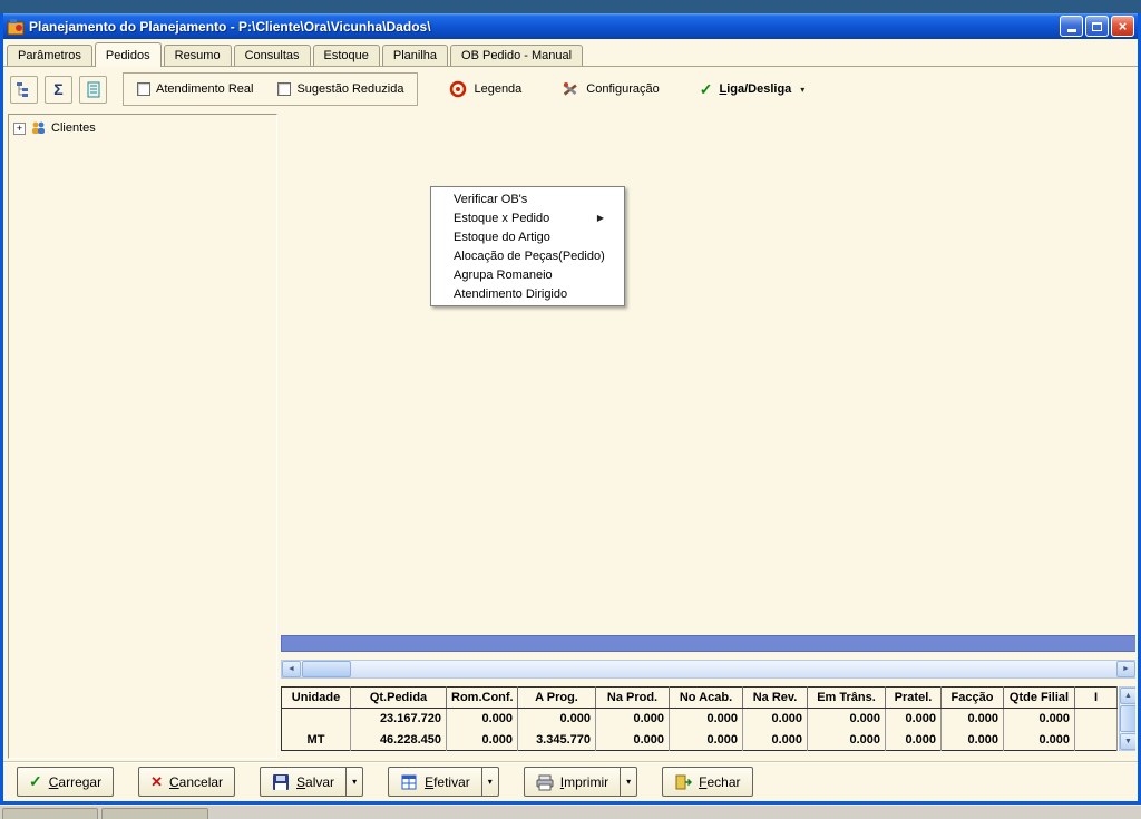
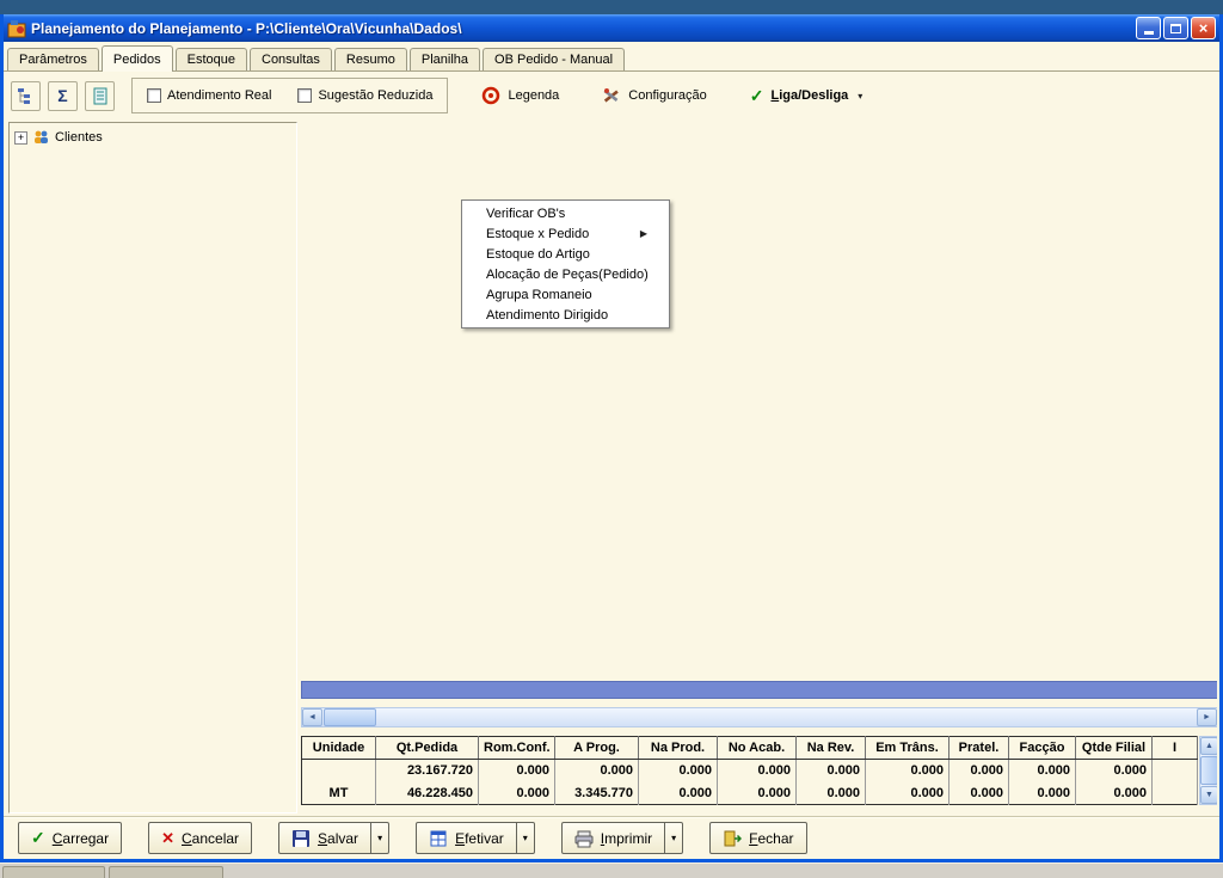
  Planejamento do Planejamento - P:\Cliente\Ora\Vicunha\Dados\
  ×
  Parâmetros
  Pedidos
- Resumo
+ Estoque
  Consultas
- Estoque
+ Resumo
  Planilha
  OB Pedido - Manual
  Σ
  Atendimento Real
  Sugestão Reduzida
  Legenda
  Configuração
  ✓
  Liga/Desliga
  ▾
  +
  Clientes
  Unidade	Qt.Pedida	Rom.Conf.	A Prog.	Na Prod.	No Acab.	Na Rev.	Em Trâns.	Pratel.	Facção	Qtde Filial	I
  	23.167.720	0.000	0.000	0.000	0.000	0.000	0.000	0.000	0.000	0.000
  MT	46.228.450	0.000	3.345.770	0.000	0.000	0.000	0.000	0.000	0.000	0.000
  ✓
  Carregar
  ✕
  Cancelar
  Salvar
  ▾
  Efetivar
  ▾
  Imprimir
  ▾
  Fechar
  Verificar OB's
  Estoque x Pedido
  ▶
  Estoque do Artigo
  Alocação de Peças(Pedido)
  Agrupa Romaneio
  Atendimento Dirigido
